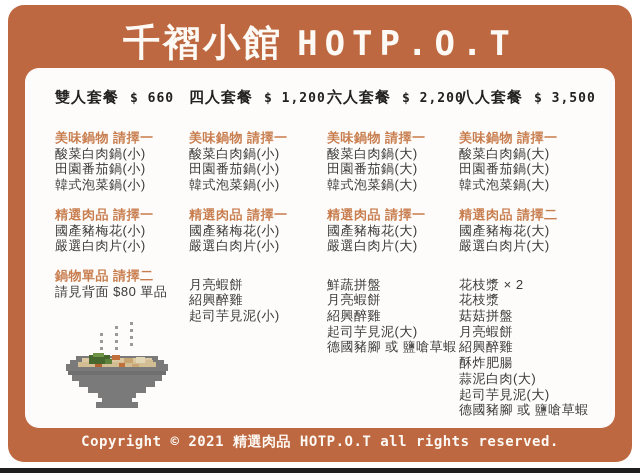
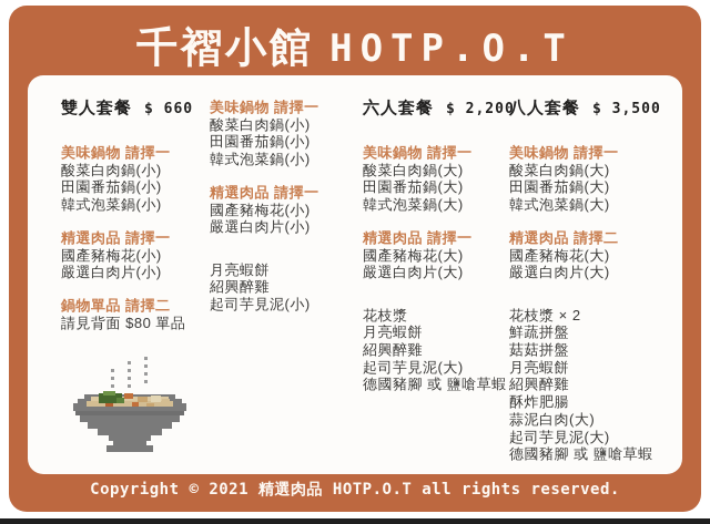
  千褶小館
  HOTP.O.T
  雙人套餐
  $ 660
  美味鍋物 請擇一
  酸菜白肉鍋(小)
  田園番茄鍋(小)
  韓式泡菜鍋(小)
  精選肉品 請擇一
  國產豬梅花(小)
  嚴選白肉片(小)
  鍋物單品 請擇二
  請見背面 $80 單品
- 四人套餐
- $ 1,200
  美味鍋物 請擇一
  酸菜白肉鍋(小)
  田園番茄鍋(小)
  韓式泡菜鍋(小)
  精選肉品 請擇一
  國產豬梅花(小)
  嚴選白肉片(小)
  月亮蝦餅
  紹興醉雞
  起司芋見泥(小)
  六人套餐
  $ 2,200
  美味鍋物 請擇一
  酸菜白肉鍋(大)
  田園番茄鍋(大)
  韓式泡菜鍋(大)
  精選肉品 請擇一
  國產豬梅花(大)
  嚴選白肉片(大)
- 鮮蔬拼盤
+ 花枝漿
  月亮蝦餅
  紹興醉雞
  起司芋見泥(大)
  德國豬腳 或 鹽嗆草蝦
  八人套餐
  $ 3,500
  美味鍋物 請擇一
  酸菜白肉鍋(大)
  田園番茄鍋(大)
  韓式泡菜鍋(大)
  精選肉品 請擇二
  國產豬梅花(大)
  嚴選白肉片(大)
  花枝漿 × 2
- 花枝漿
+ 鮮蔬拼盤
  菇菇拼盤
  月亮蝦餅
  紹興醉雞
  酥炸肥腸
  蒜泥白肉(大)
  起司芋見泥(大)
  德國豬腳 或 鹽嗆草蝦
  Copyright © 2021 精選肉品 HOTP.O.T all rights reserved.
